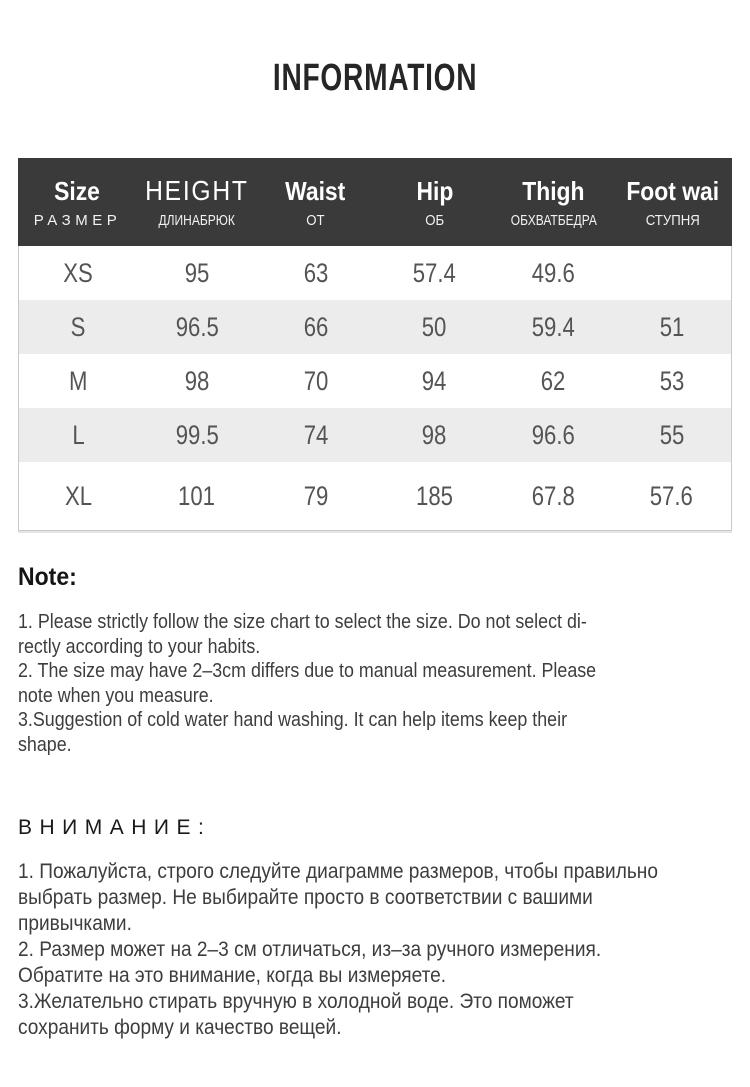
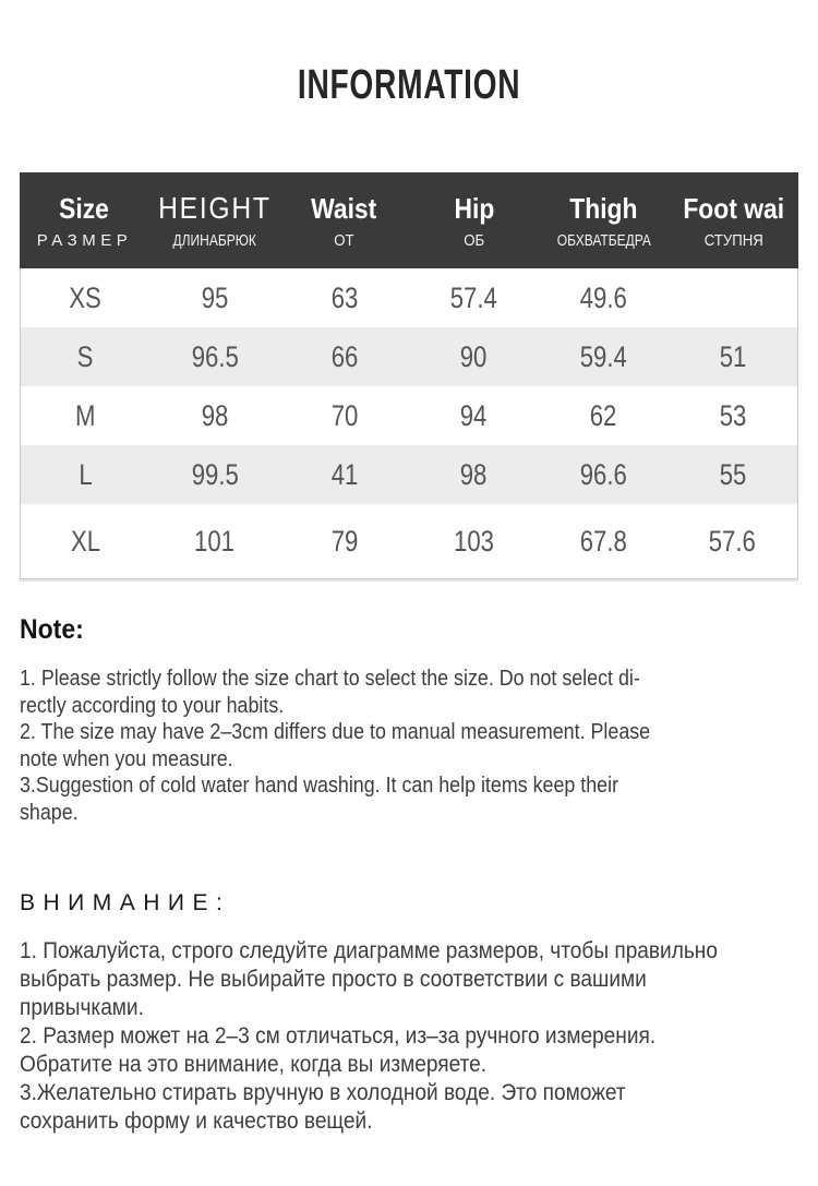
  INFORMATION
  Size
  РАЗМЕР
  HEIGHT
  ДЛИНАБРЮК
  Waist
  ОТ
  Hip
  ОБ
  Thigh
  ОБХВАТБЕДРА
  Foot wai
  СТУПНЯ
  XS
  95
  63
  57.4
  49.6
  S
  96.5
  66
- 50
+ 90
  59.4
  51
  M
  98
  70
  94
  62
  53
  L
  99.5
- 74
+ 41
  98
  96.6
  55
  XL
  101
  79
- 185
+ 103
  67.8
  57.6
  Note:
  1. Please strictly follow the size chart to select the size. Do not select di-
  rectly according to your habits.
  2. The size may have 2–3cm differs due to manual measurement. Please
  note when you measure.
  3.Suggestion of cold water hand washing. It can help items keep their
  shape.
  ВНИМАНИЕ:
  1. Пожалуйста, строго следуйте диаграмме размеров, чтобы правильно
  выбрать размер. Не выбирайте просто в соответствии с вашими
  привычками.
  2. Размер может на 2–3 см отличаться, из–за ручного измерения.
  Обратите на это внимание, когда вы измеряете.
  3.Желательно стирать вручную в холодной воде. Это поможет
  сохранить форму и качество вещей.
